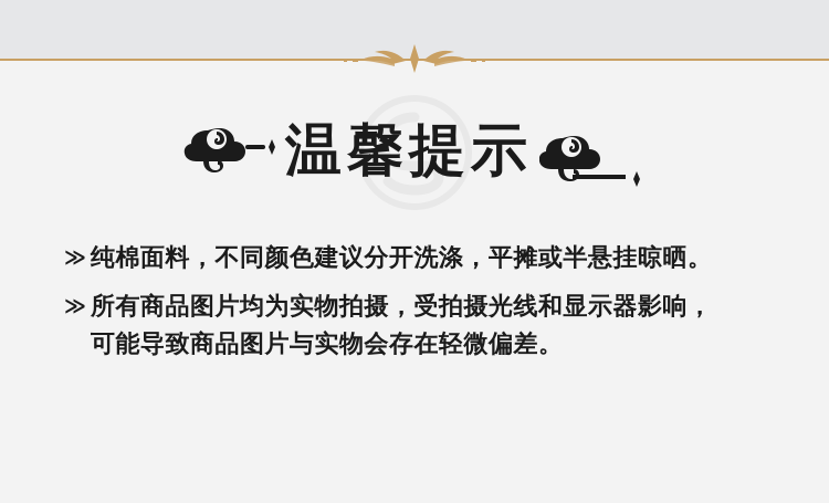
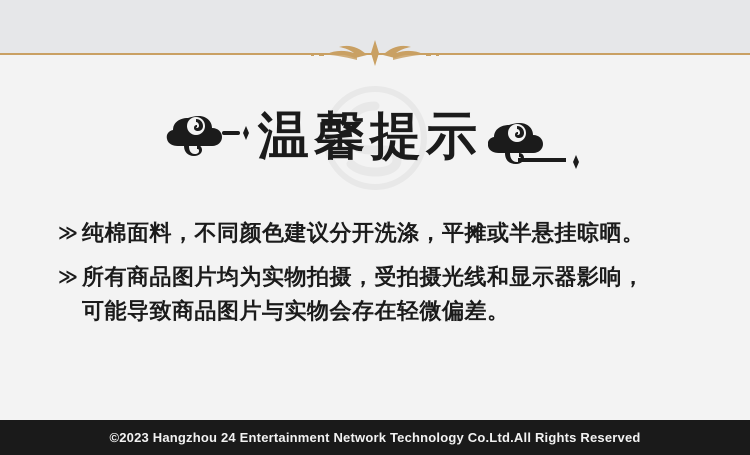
  温馨提示
  ≫
  纯棉面料，不同颜色建议分开洗涤，平摊或半悬挂晾晒。
  ≫
  所有商品图片均为实物拍摄，受拍摄光线和显示器影响，
  可能导致商品图片与实物会存在轻微偏差。
+ ©2023 Hangzhou 24 Entertainment Network Technology Co.Ltd.All Rights Reserved
